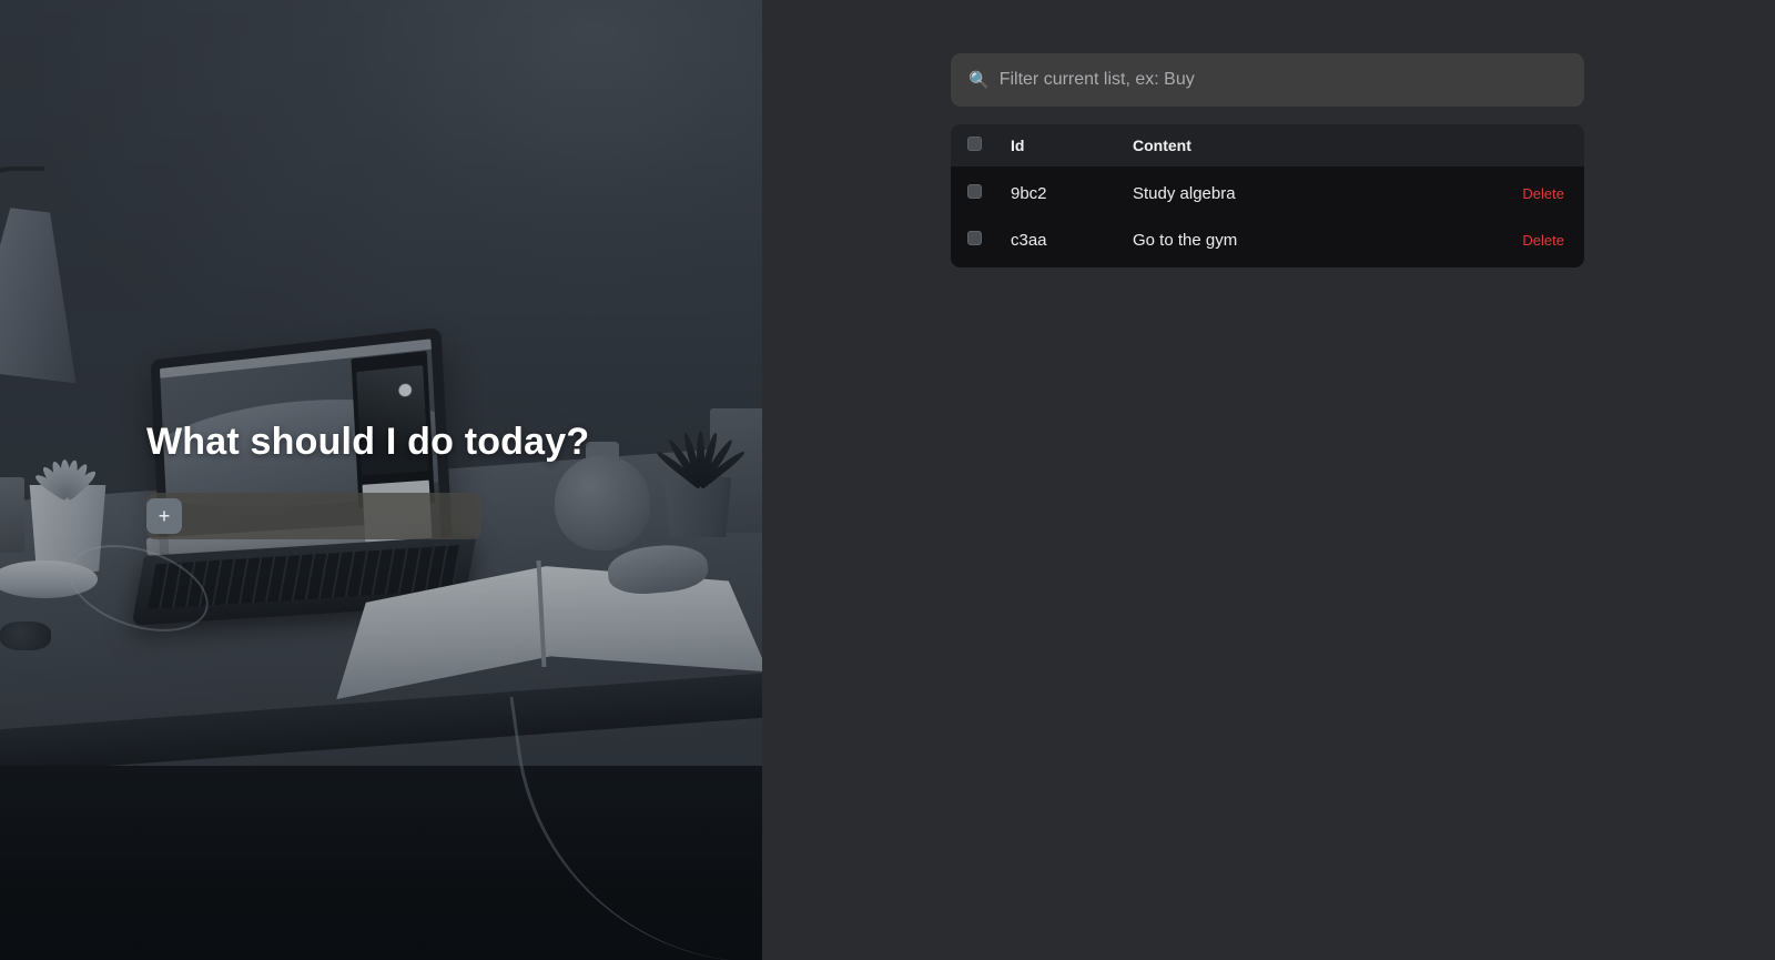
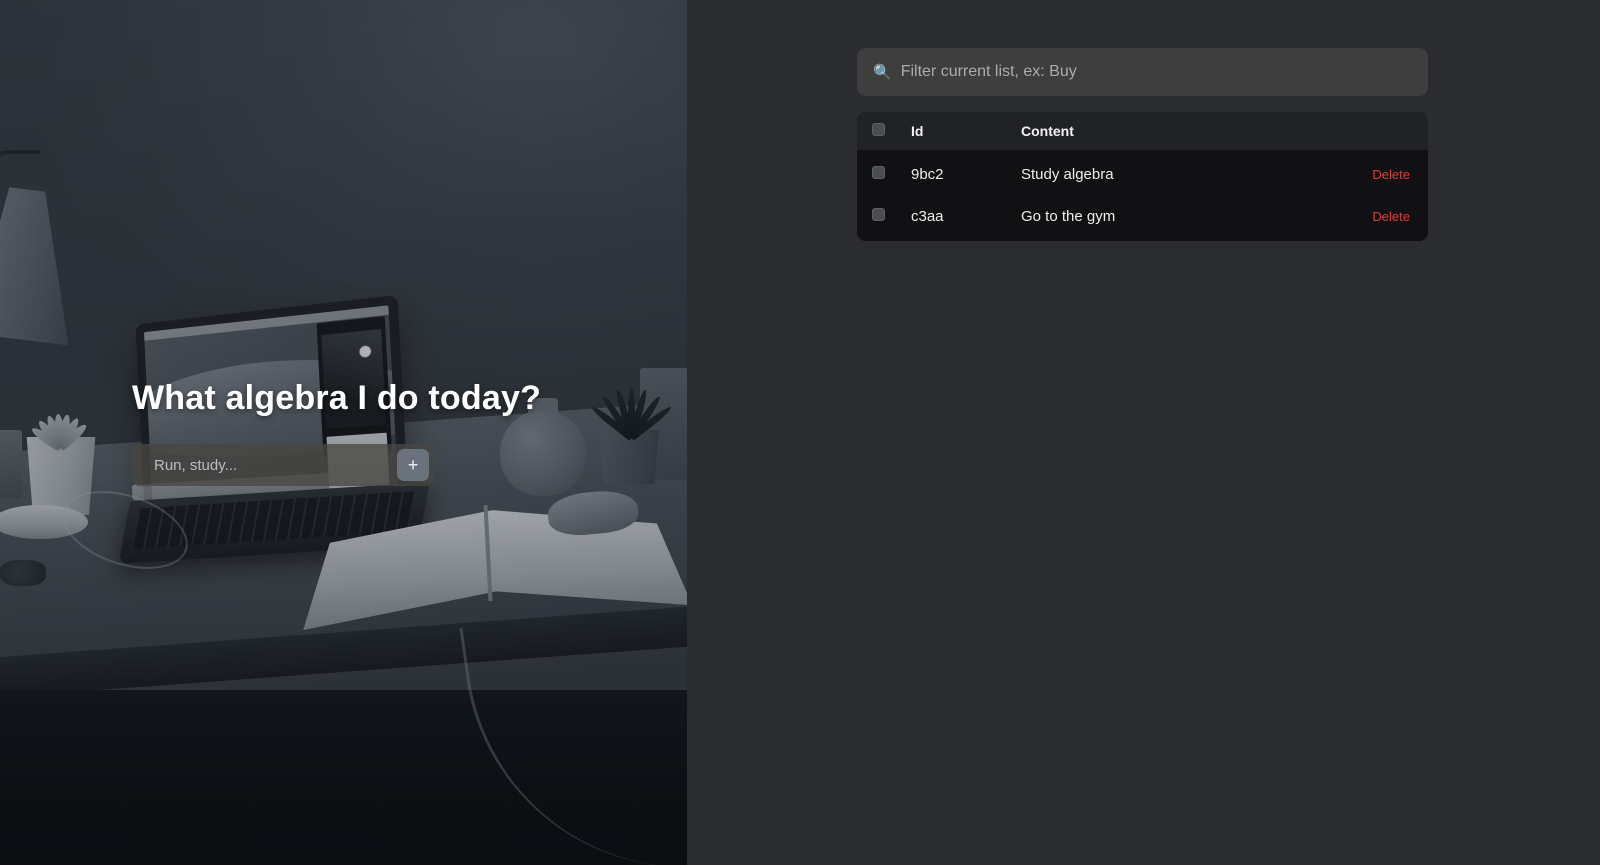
- What should I do today?
+ What algebra I do today?
+ Run, study...
  +
  🔍
  Filter current list, ex: Buy
  	Id	Content
  	9bc2	Study algebra	Delete
  	c3aa	Go to the gym	Delete
